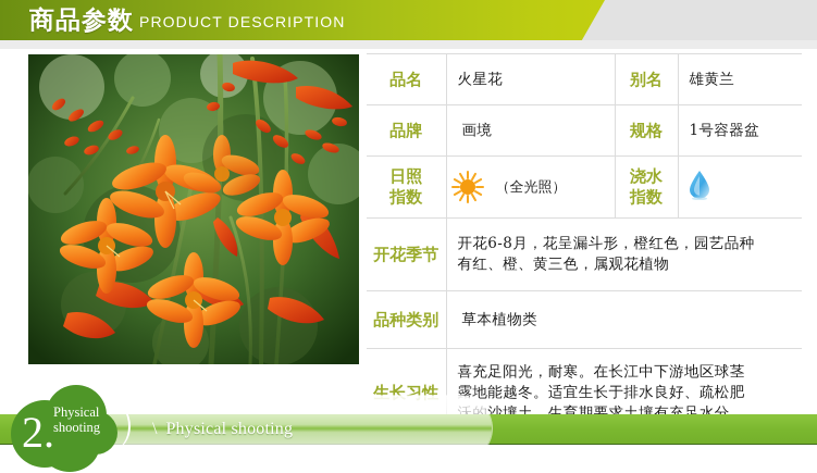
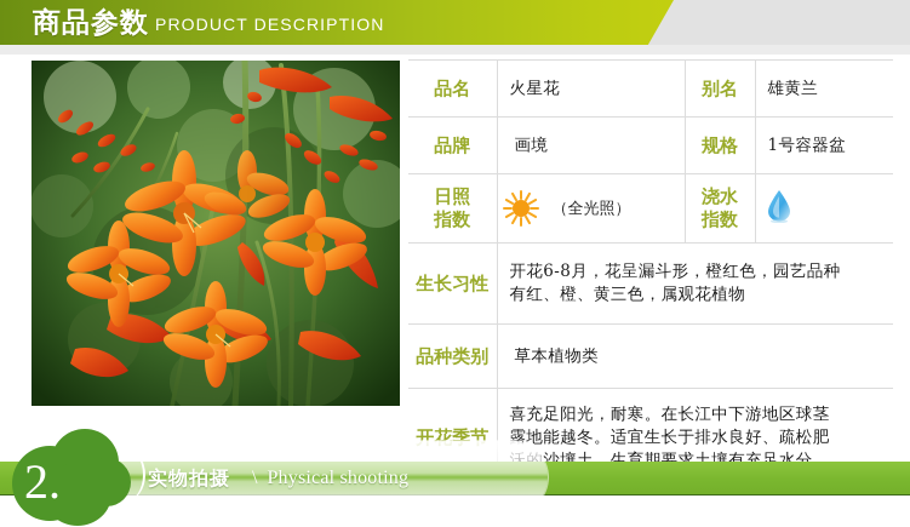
  商品参数
  PRODUCT DESCRIPTION
  品名	火星花	别名	雄黄兰
  品牌	画境	规格	1号容器盆
  日照 指数	（全光照）	浇水 指数
- 开花季节	开花6-8月，花呈漏斗形，橙红色，园艺品种 有红、橙、黄三色，属观花植物
+ 生长习性	开花6-8月，花呈漏斗形，橙红色，园艺品种 有红、橙、黄三色，属观花植物
  品种类别	草本植物类
- 生长习性	喜充足阳光，耐寒。在长江中下游地区球茎 露地能越冬。适宜生长于排水良好、疏松肥 沙壤土，生育期要求土壤有充足水分
+ 开花季节	喜充足阳光，耐寒。在长江中下游地区球茎 露地能越冬。适宜生长于排水良好、疏松肥 沙壤土，生育期要求土壤有充足水分
+ 实物拍摄
  \
  Physical shooting
  2.
- Physical
- shooting
